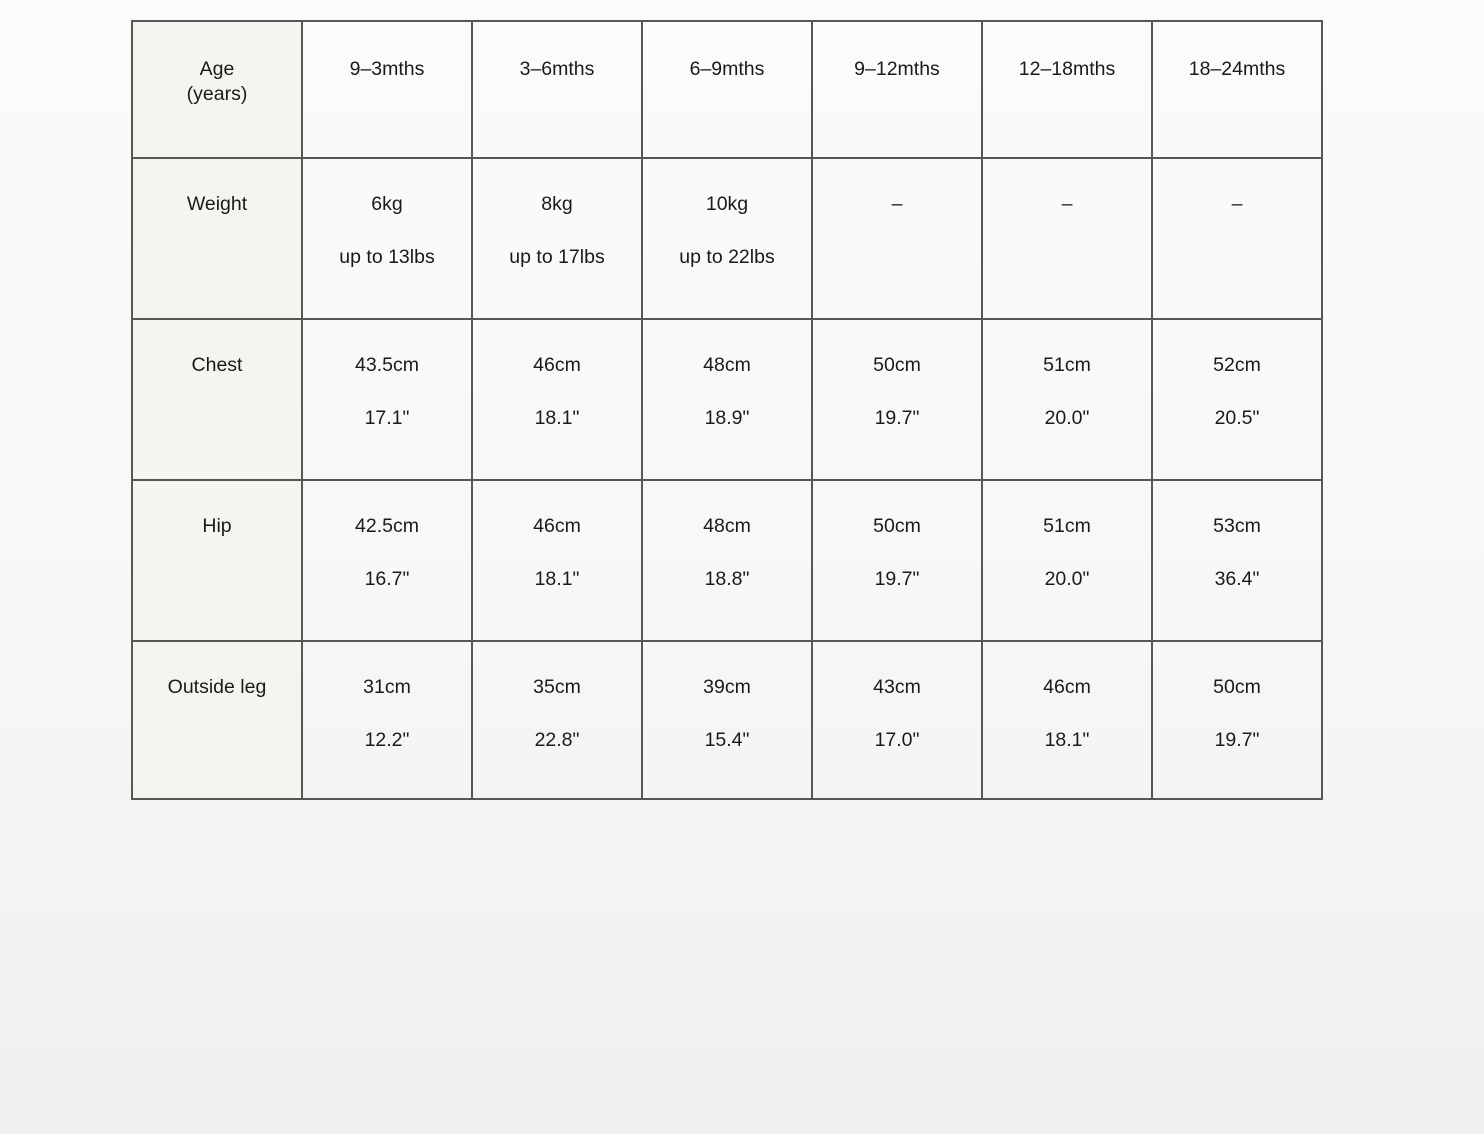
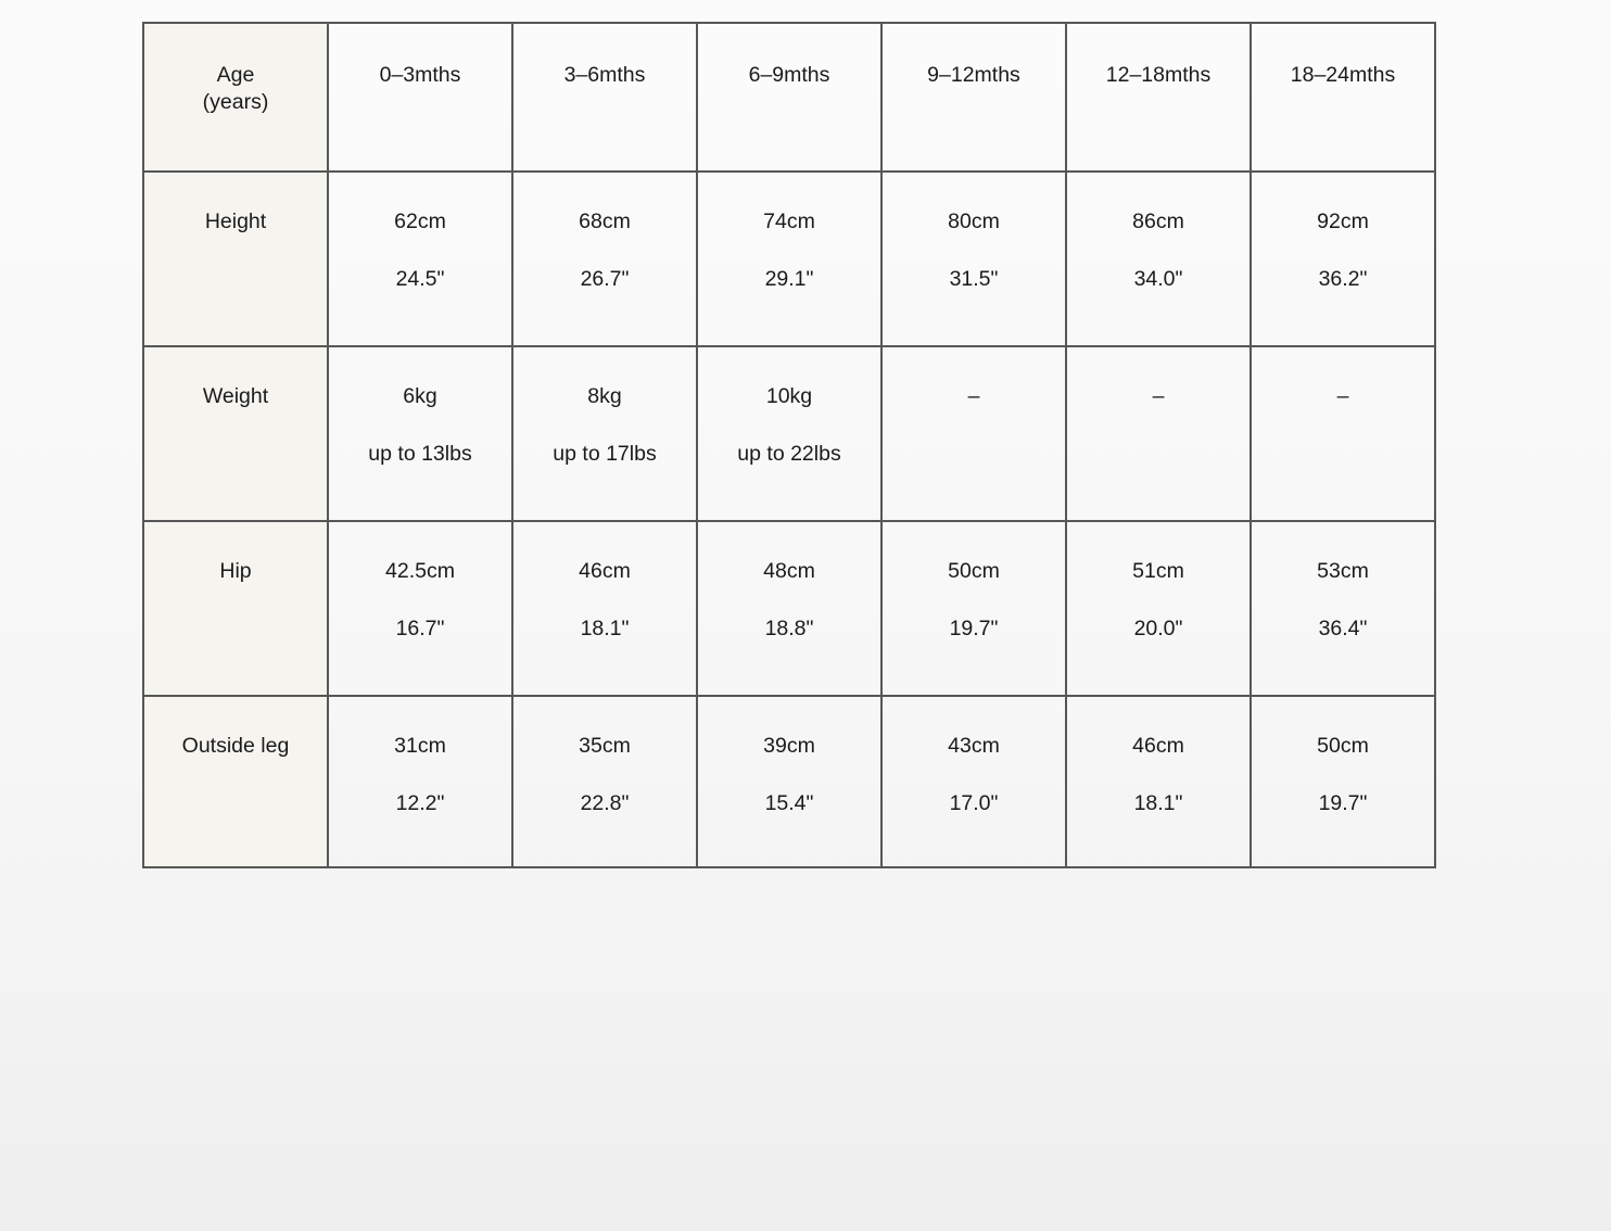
- Age (years)	9–3mths	3–6mths	6–9mths	9–12mths	12–18mths	18–24mths
+ Age (years)	0–3mths	3–6mths	6–9mths	9–12mths	12–18mths	18–24mths
+ Height	62cm24.5"	68cm26.7"	74cm29.1"	80cm31.5"	86cm34.0"	92cm36.2"
  Weight	6kgup to 13lbs	8kgup to 17lbs	10kgup to 22lbs	–	–	–
- Chest	43.5cm17.1"	46cm18.1"	48cm18.9"	50cm19.7"	51cm20.0"	52cm20.5"
  Hip	42.5cm16.7"	46cm18.1"	48cm18.8"	50cm19.7"	51cm20.0"	53cm36.4"
  Outside leg	31cm12.2"	35cm22.8"	39cm15.4"	43cm17.0"	46cm18.1"	50cm19.7"
